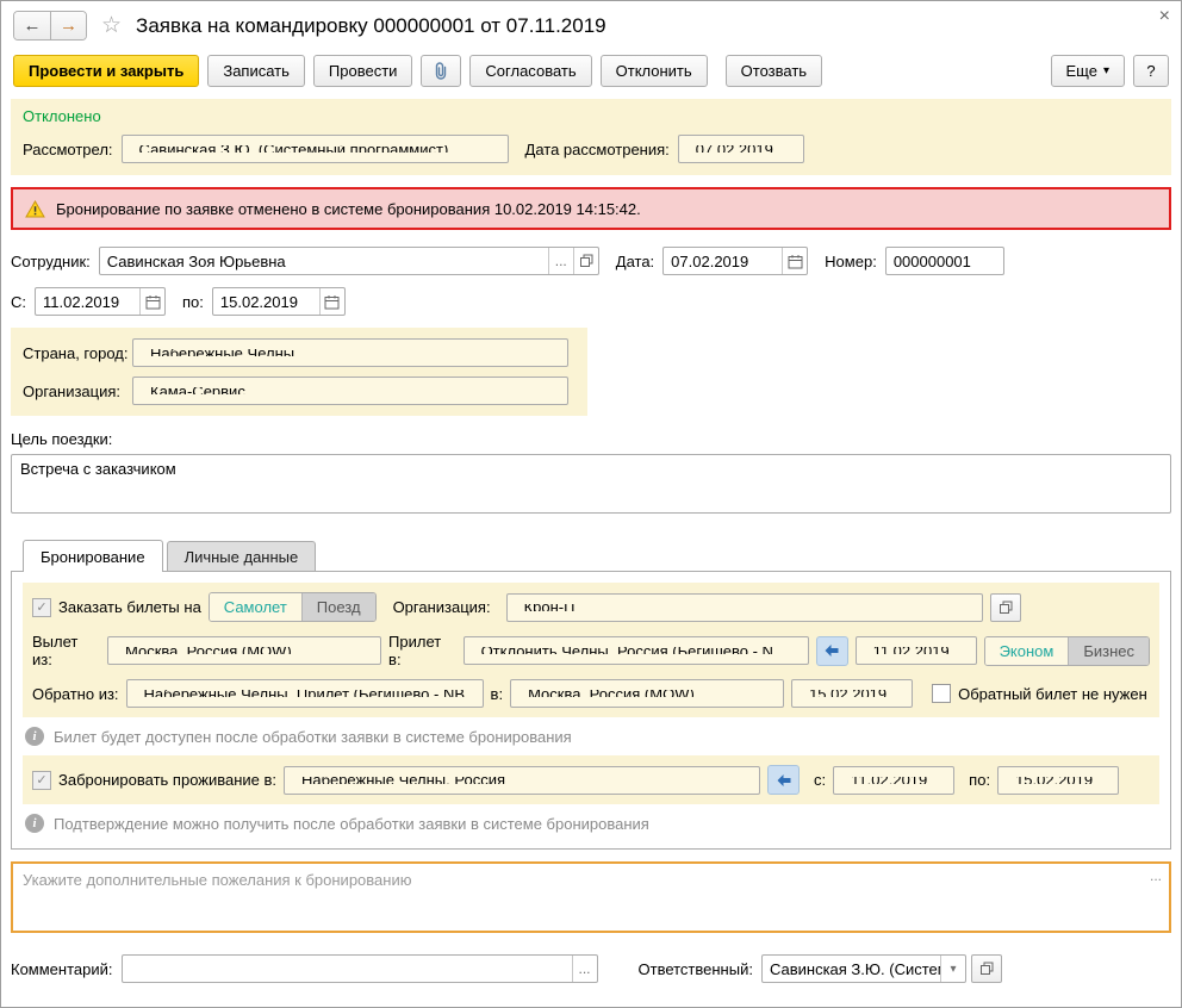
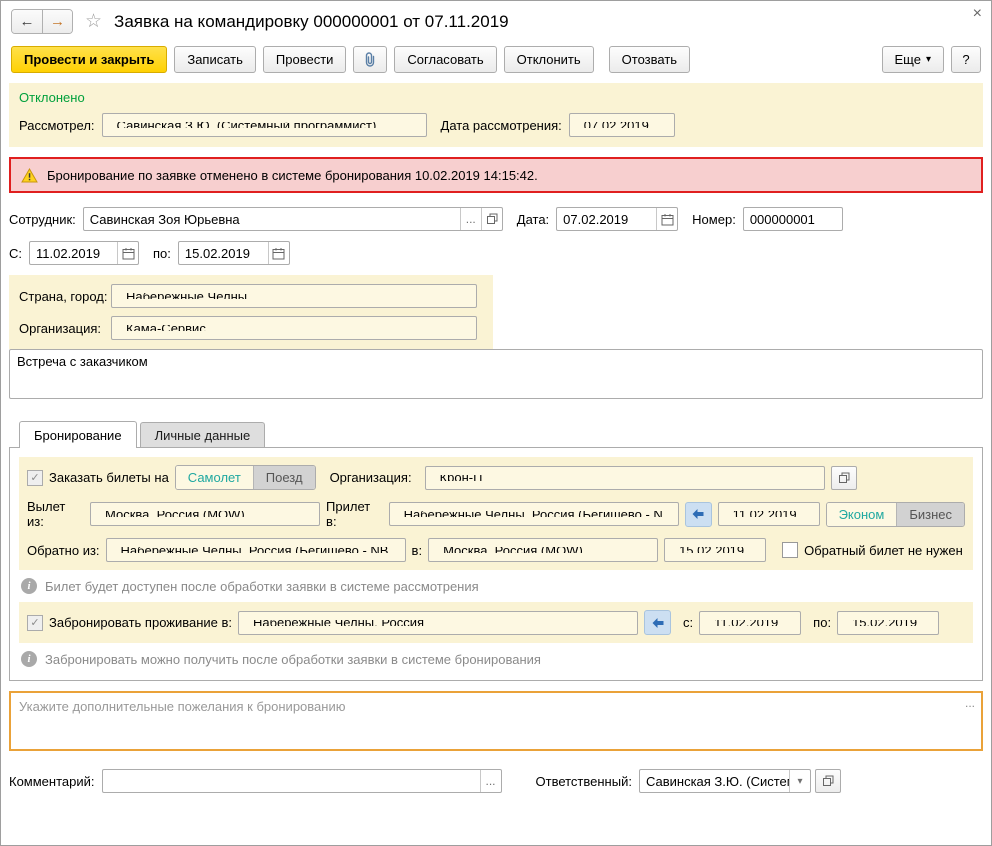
  ←
  →
  ☆
  Заявка на командировку 000000001 от 07.11.2019
  ×
  Провести и закрыть
  Записать
  Провести
  Согласовать
  Отклонить
  Отозвать
  Еще
  ▾
  ?
  Отклонено
  Рассмотрел:
  Савинская З.Ю. (Системный программист)
  Дата рассмотрения:
  07.02.2019
  Бронирование по заявке отменено в системе бронирования 10.02.2019 14:15:42.
  Сотрудник:
  Савинская Зоя Юрьевна
  ...
  Дата:
  07.02.2019
  Номер:
  000000001
  С:
  11.02.2019
  по:
  15.02.2019
  Страна, город:
  Набережные Челны
  Организация:
  Кама-Сервис
- Цель поездки:
  Встреча с заказчиком
  Бронирование
  Личные данные
  ✓
  Заказать билеты на
  Самолет
  Поезд
  Организация:
  Крон-Ц
  Вылет из:
  Москва, Россия (MOW)
  Прилет в:
- Отклонить Челны, Россия (Бегишево - N
+ Набережные Челны, Россия (Бегишево - N
  11.02.2019
  Эконом
  Бизнес
  Обратно из:
- Набережные Челны, Прилет (Бегишево - NB
+ Набережные Челны, Россия (Бегишево - NB
  в:
  Москва, Россия (MOW)
  15.02.2019
  Обратный билет не нужен
  i
- Билет будет доступен после обработки заявки в системе бронирования
+ Билет будет доступен после обработки заявки в системе рассмотрения
  ✓
  Забронировать проживание в:
  Набережные Челны, Россия
  с:
  11.02.2019
  по:
  15.02.2019
  i
- Подтверждение можно получить после обработки заявки в системе бронирования
+ Забронировать можно получить после обработки заявки в системе бронирования
  Укажите дополнительные пожелания к бронированию
  ...
  Комментарий:
  ...
  Ответственный:
  Савинская З.Ю. (Систе
  ▾
